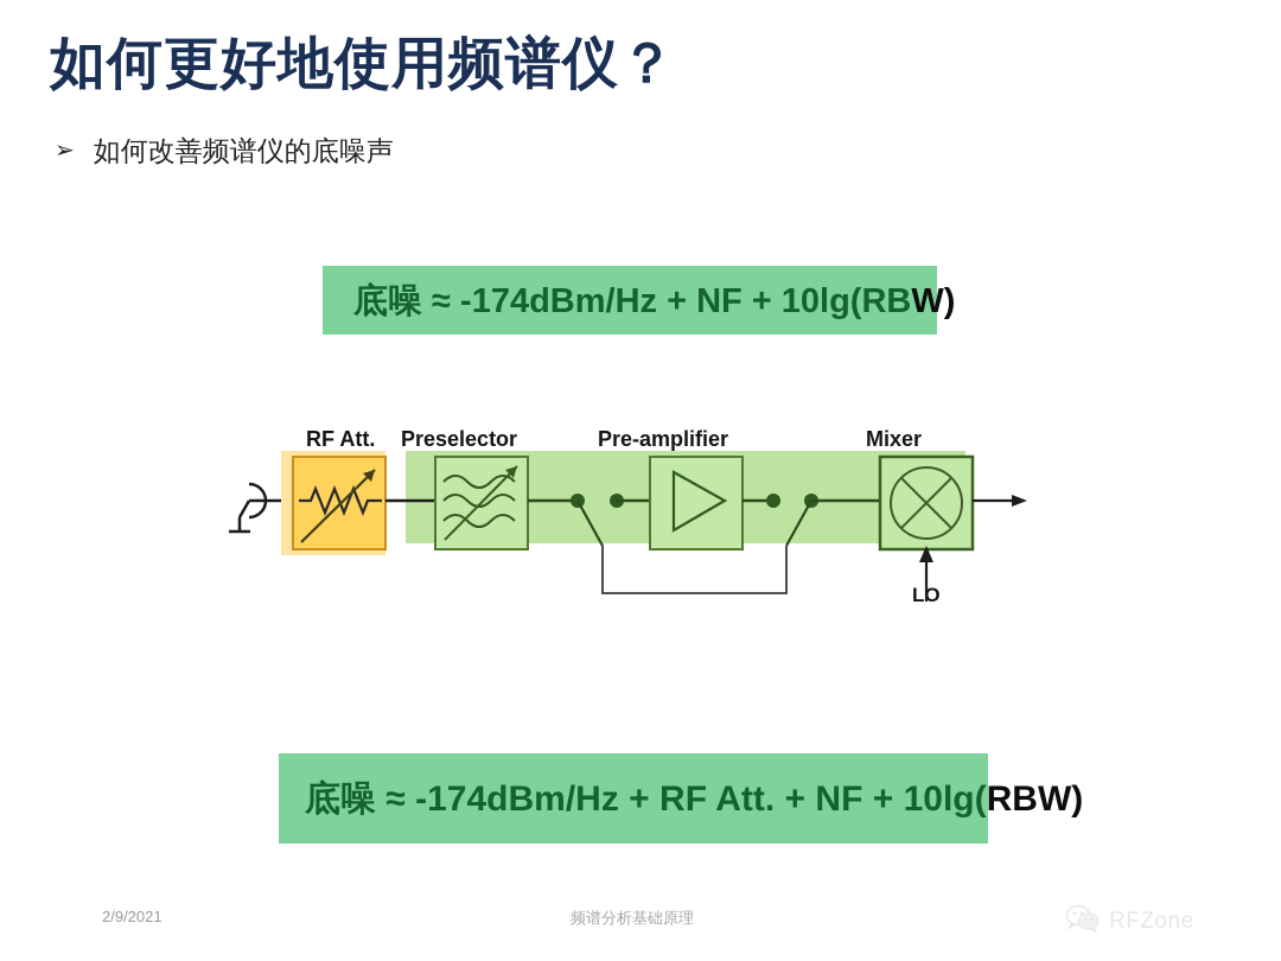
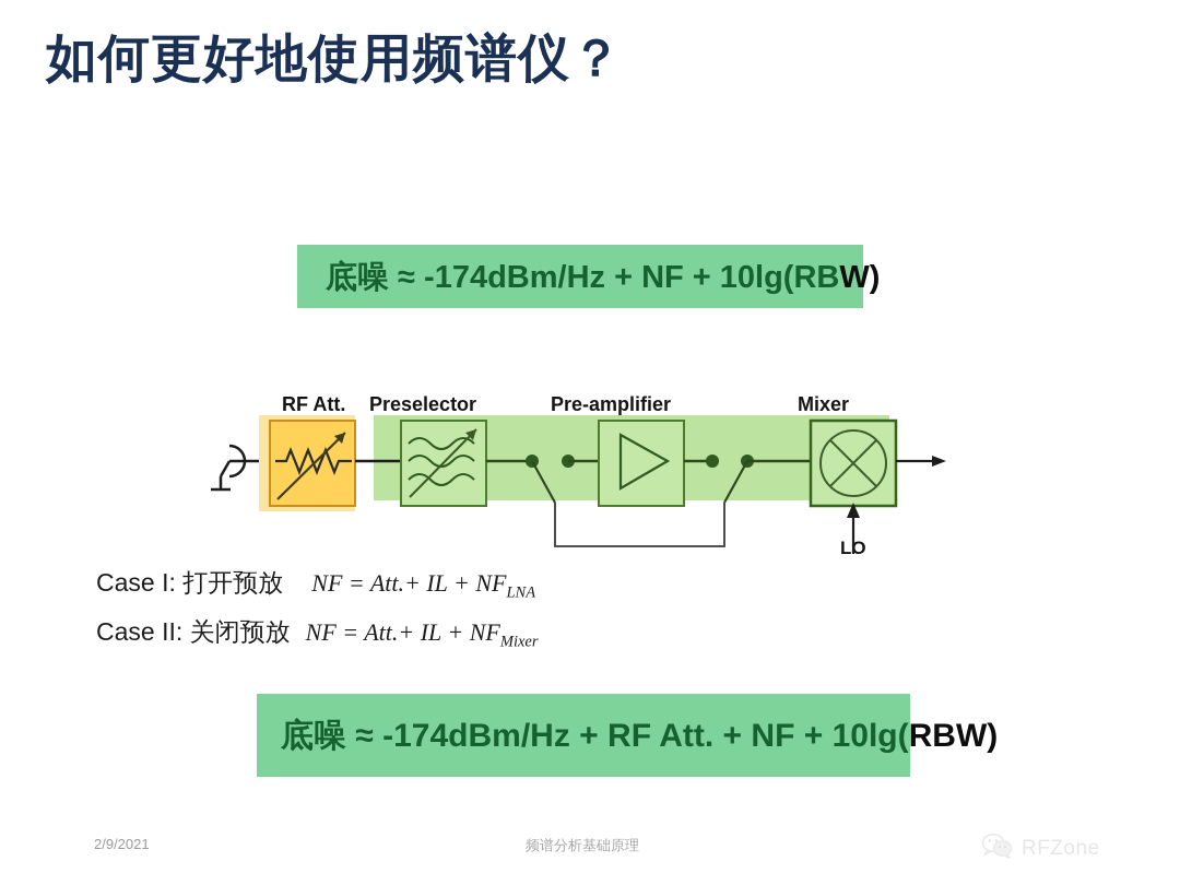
  如何更好地使用频谱仪？
- ➢
- 如何改善频谱仪的底噪声
  底噪 ≈ -174dBm/Hz + NF + 10lg(RBW)
  RF Att.
  Preselector
  Pre-amplifier
  Mixer
  LO
+ Case I: 打开预放
+ NF = Att.+ IL + NFLNA
+ Case II: 关闭预放
+ NF = Att.+ IL + NFMixer
  底噪 ≈ -174dBm/Hz + RF Att. + NF + 10lg(RBW)
  2/9/2021
  频谱分析基础原理
  RFZone
